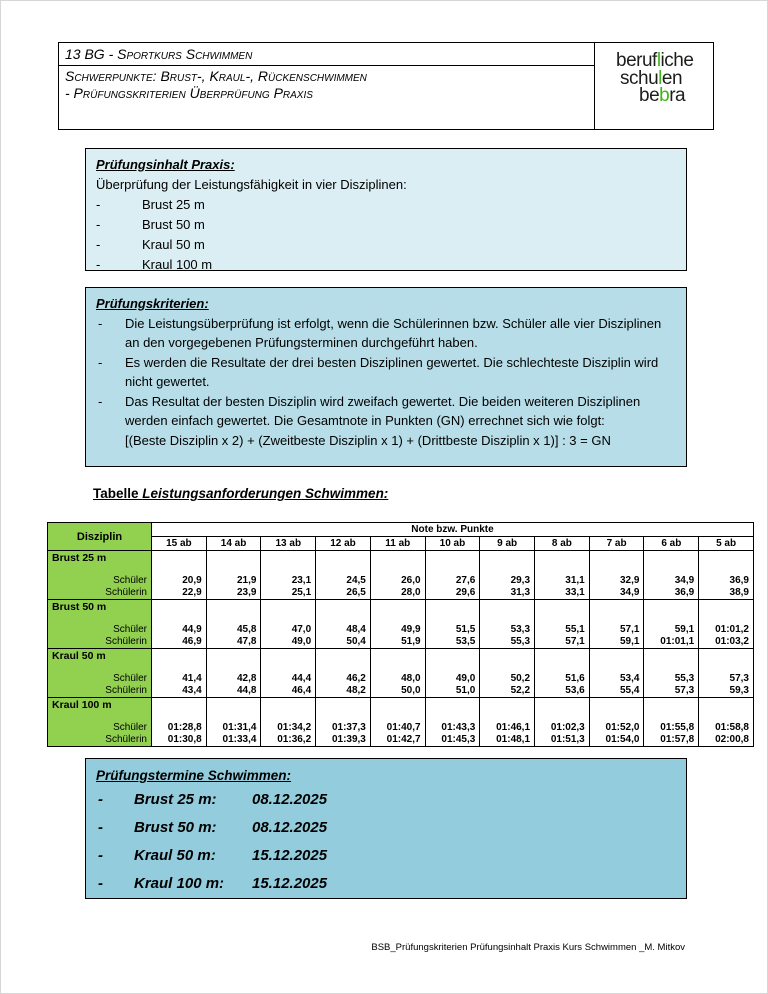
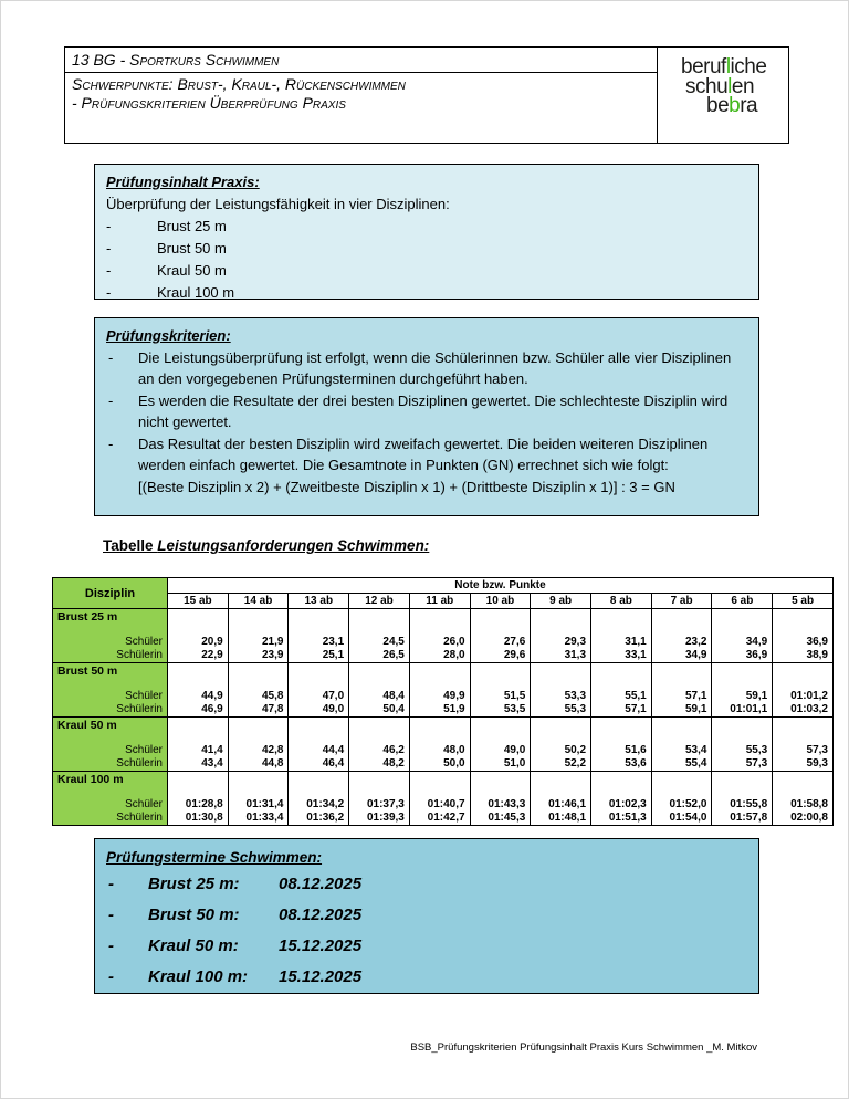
  13 BG - Sportkurs Schwimmen
  Schwerpunkte: Brust-, Kraul-, Rückenschwimmen
  - Prüfungskriterien Überprüfung Praxis
  berufliche
  schulen
  bebra
  Prüfungsinhalt Praxis:
  Überprüfung der Leistungsfähigkeit in vier Disziplinen:
  -
  Brust 25 m
  -
  Brust 50 m
  -
  Kraul 50 m
  -
  Kraul 100 m
  Prüfungskriterien:
  -
  Die Leistungsüberprüfung ist erfolgt, wenn die Schülerinnen bzw. Schüler alle vier Disziplinen an den vorgegebenen Prüfungsterminen durchgeführt haben.
  -
  Es werden die Resultate der drei besten Disziplinen gewertet. Die schlechteste Disziplin wird nicht gewertet.
  -
  Das Resultat der besten Disziplin wird zweifach gewertet. Die beiden weiteren Disziplinen werden einfach gewertet. Die Gesamtnote in Punkten (GN) errechnet sich wie folgt:
  [(Beste Disziplin x 2) + (Zweitbeste Disziplin x 1) + (Drittbeste Disziplin x 1)] : 3 = GN
  Tabelle Leistungsanforderungen Schwimmen:
  Disziplin	Note bzw. Punkte
  15 ab	14 ab	13 ab	12 ab	11 ab	10 ab	9 ab	8 ab	7 ab	6 ab	5 ab
  Brust 25 m
- Schüler	20,9	21,9	23,1	24,5	26,0	27,6	29,3	31,1	32,9	34,9	36,9
+ Schüler	20,9	21,9	23,1	24,5	26,0	27,6	29,3	31,1	23,2	34,9	36,9
  Schülerin	22,9	23,9	25,1	26,5	28,0	29,6	31,3	33,1	34,9	36,9	38,9
  Brust 50 m
  Schüler	44,9	45,8	47,0	48,4	49,9	51,5	53,3	55,1	57,1	59,1	01:01,2
  Schülerin	46,9	47,8	49,0	50,4	51,9	53,5	55,3	57,1	59,1	01:01,1	01:03,2
  Kraul 50 m
  Schüler	41,4	42,8	44,4	46,2	48,0	49,0	50,2	51,6	53,4	55,3	57,3
  Schülerin	43,4	44,8	46,4	48,2	50,0	51,0	52,2	53,6	55,4	57,3	59,3
  Kraul 100 m
  Schüler	01:28,8	01:31,4	01:34,2	01:37,3	01:40,7	01:43,3	01:46,1	01:02,3	01:52,0	01:55,8	01:58,8
  Schülerin	01:30,8	01:33,4	01:36,2	01:39,3	01:42,7	01:45,3	01:48,1	01:51,3	01:54,0	01:57,8	02:00,8
  Prüfungstermine Schwimmen:
  -
  Brust 25 m:
  08.12.2025
  -
  Brust 50 m:
  08.12.2025
  -
  Kraul 50 m:
  15.12.2025
  -
  Kraul 100 m:
  15.12.2025
  BSB_Prüfungskriterien Prüfungsinhalt Praxis Kurs Schwimmen _M. Mitkov
